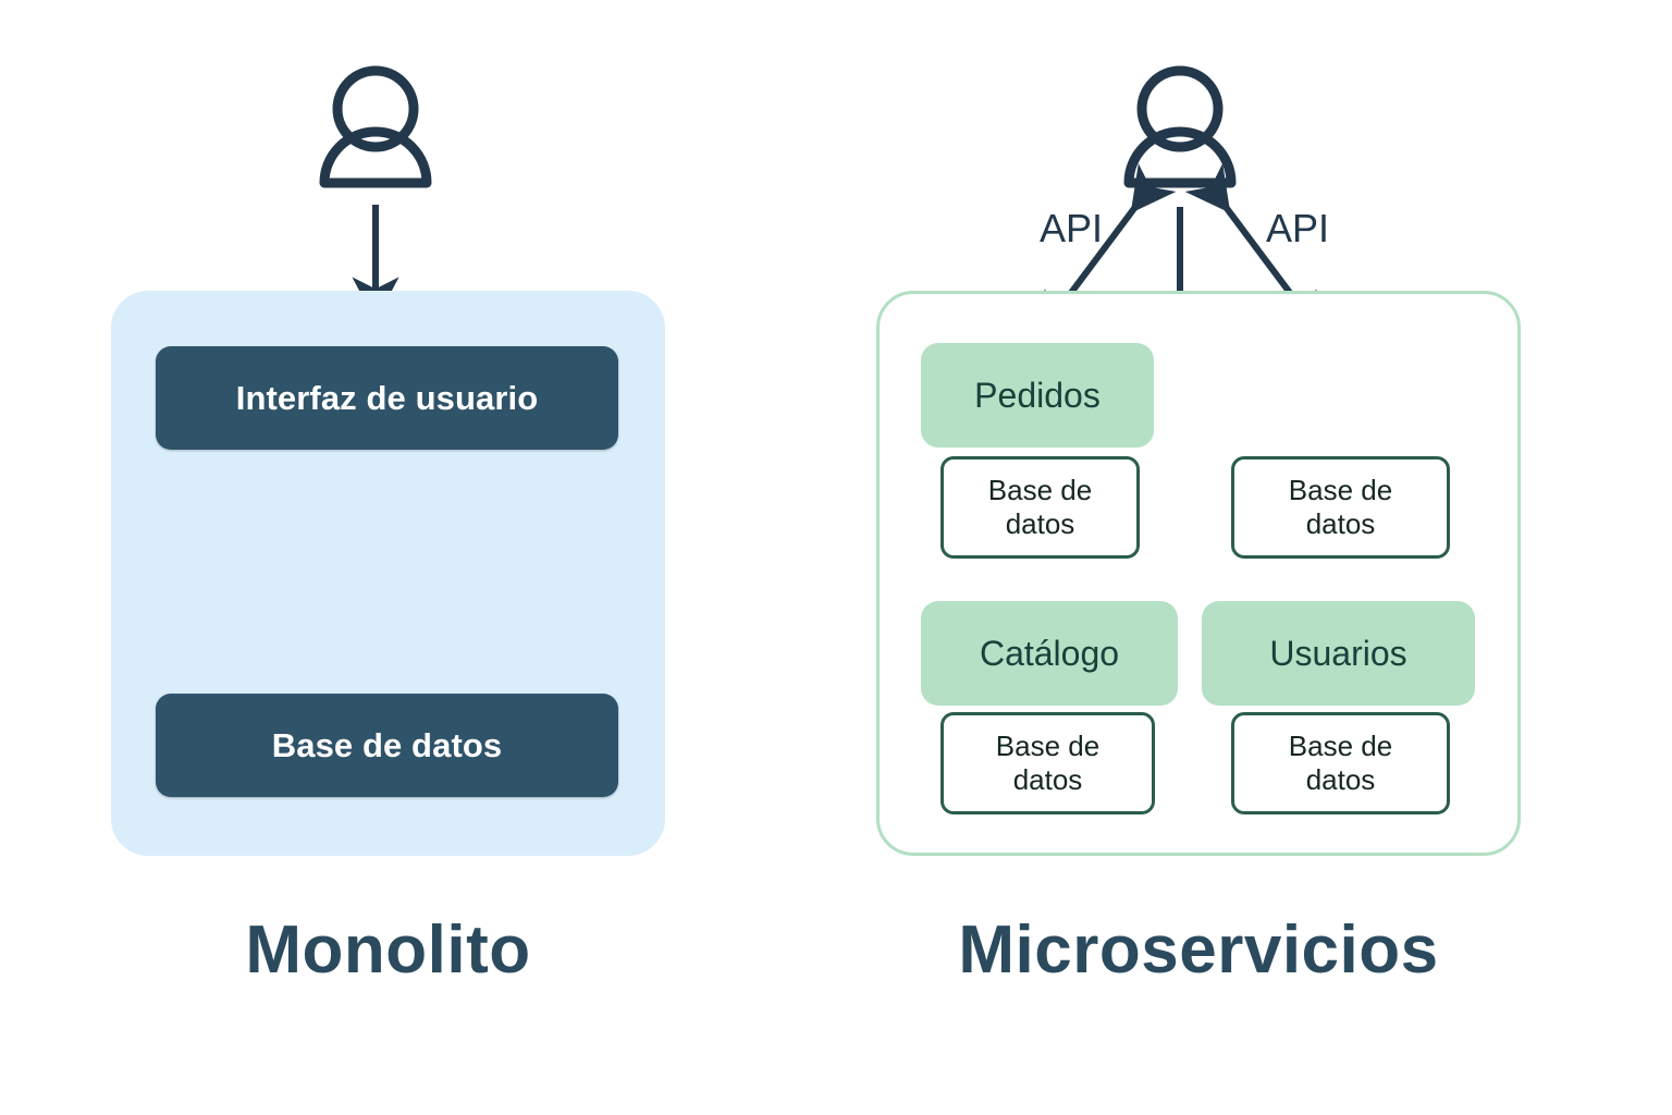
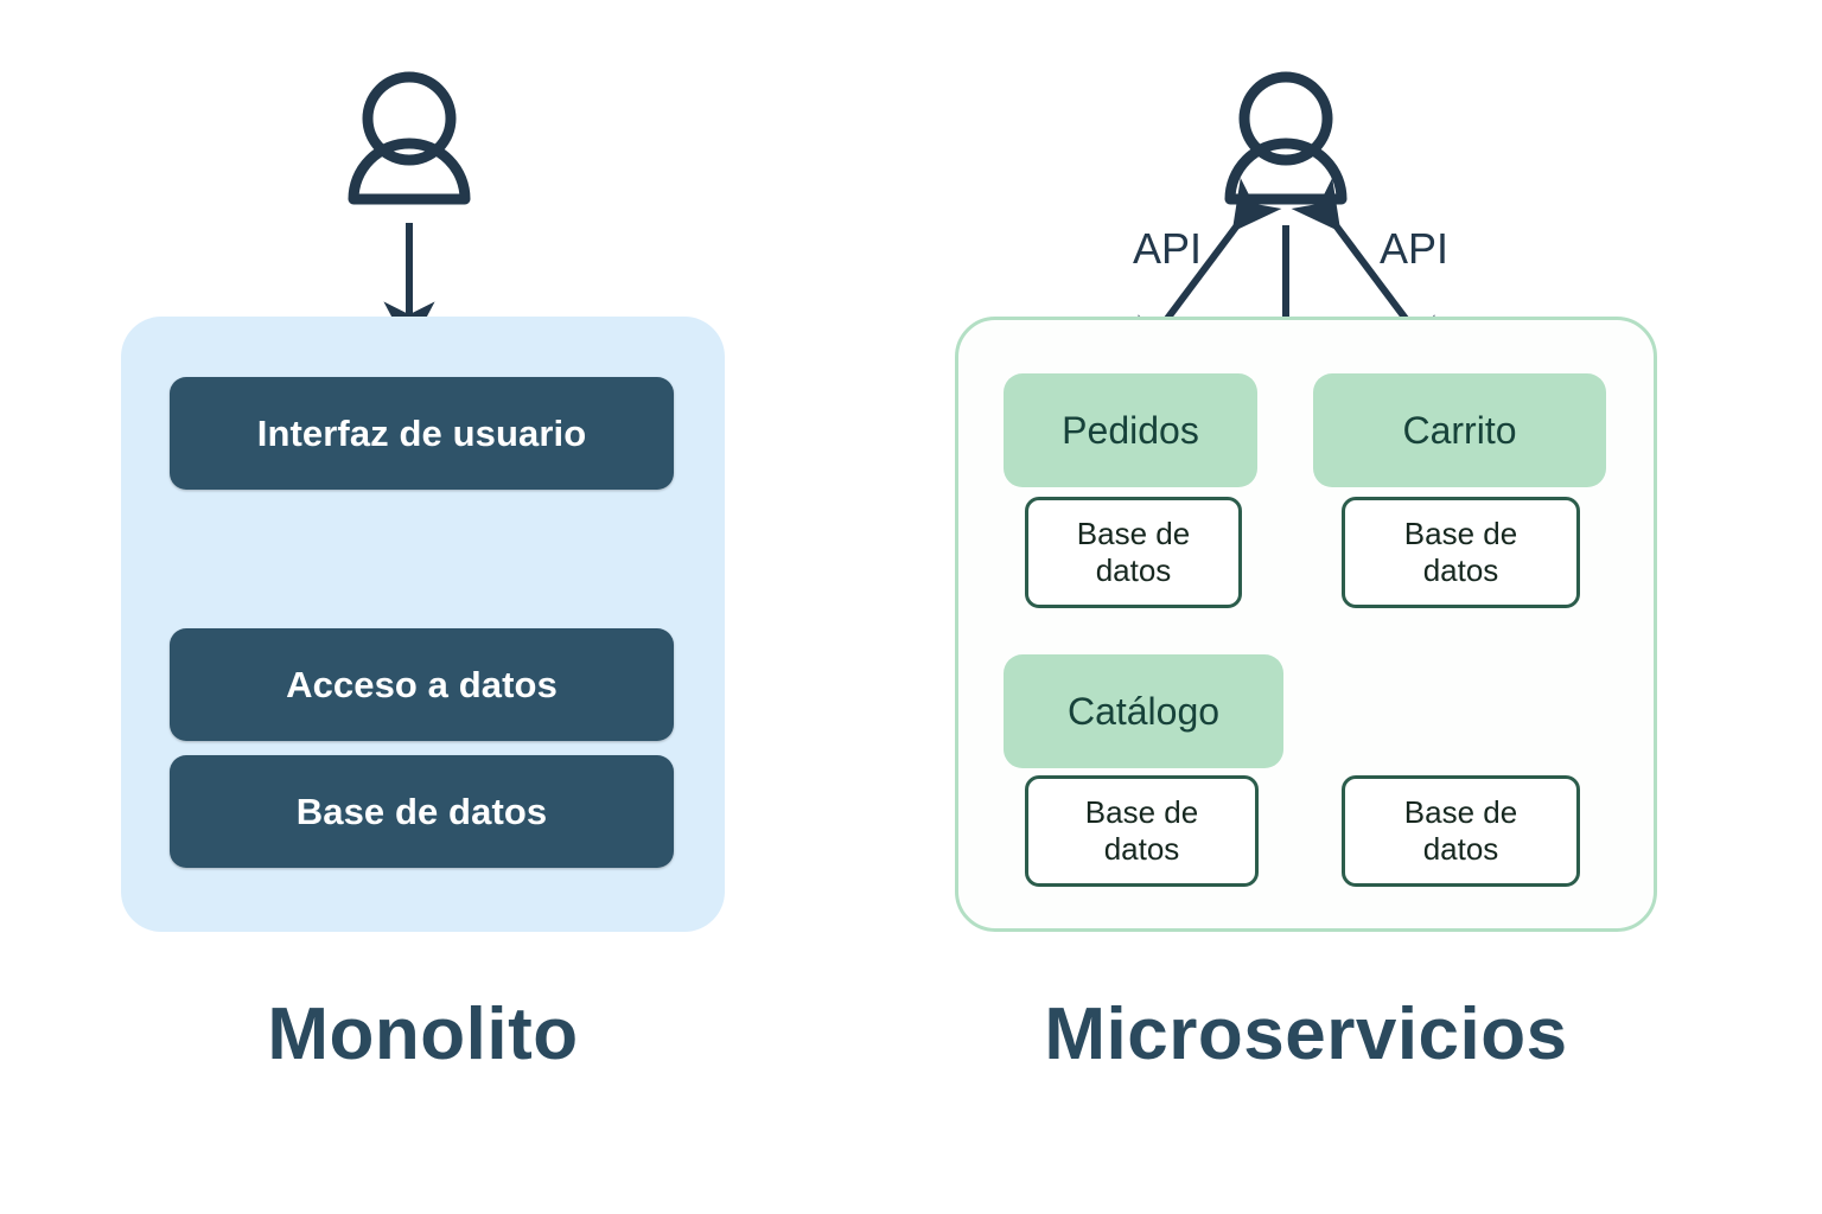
  API
  API
  Interfaz de usuario
+ Acceso a datos
  Base de datos
  Pedidos
  Base de
  datos
+ Carrito
  Base de
  datos
  Catálogo
  Base de
  datos
- Usuarios
  Base de
  datos
  Monolito
  Microservicios
